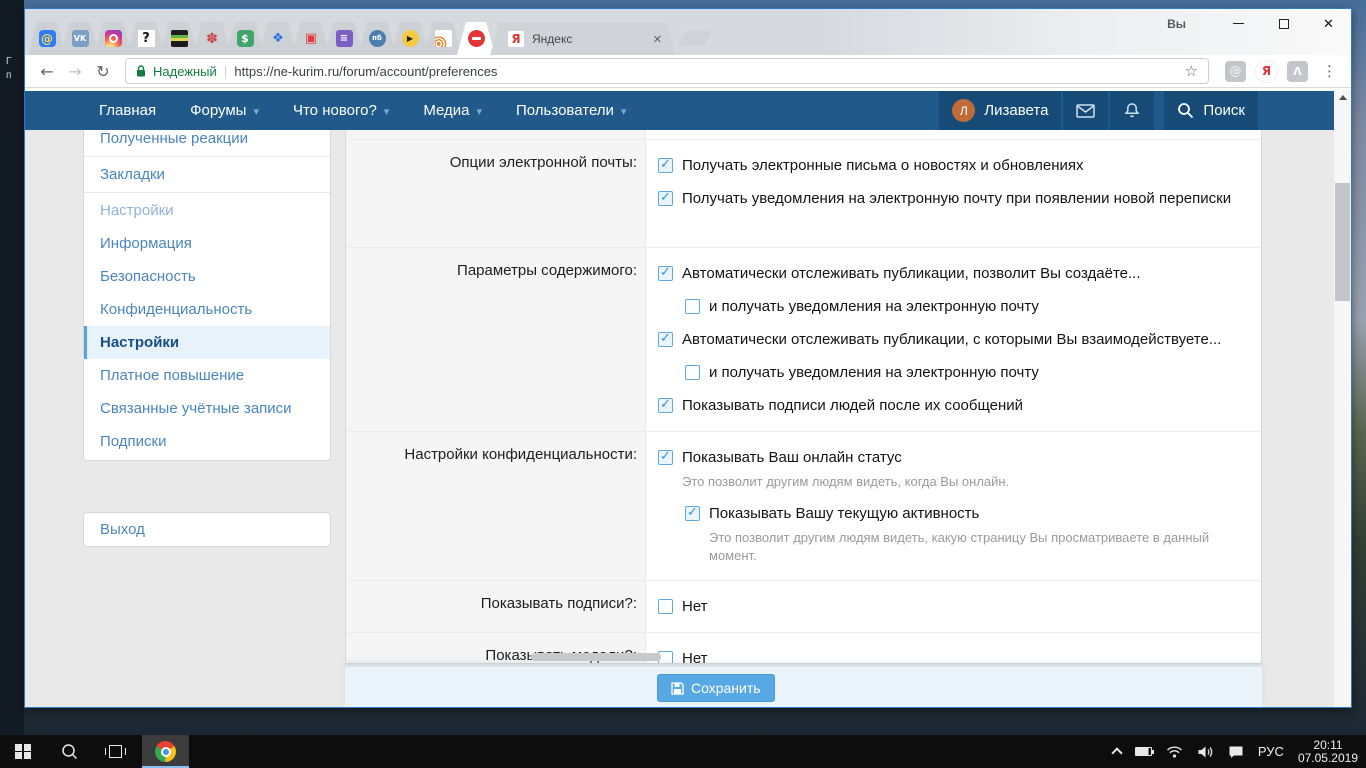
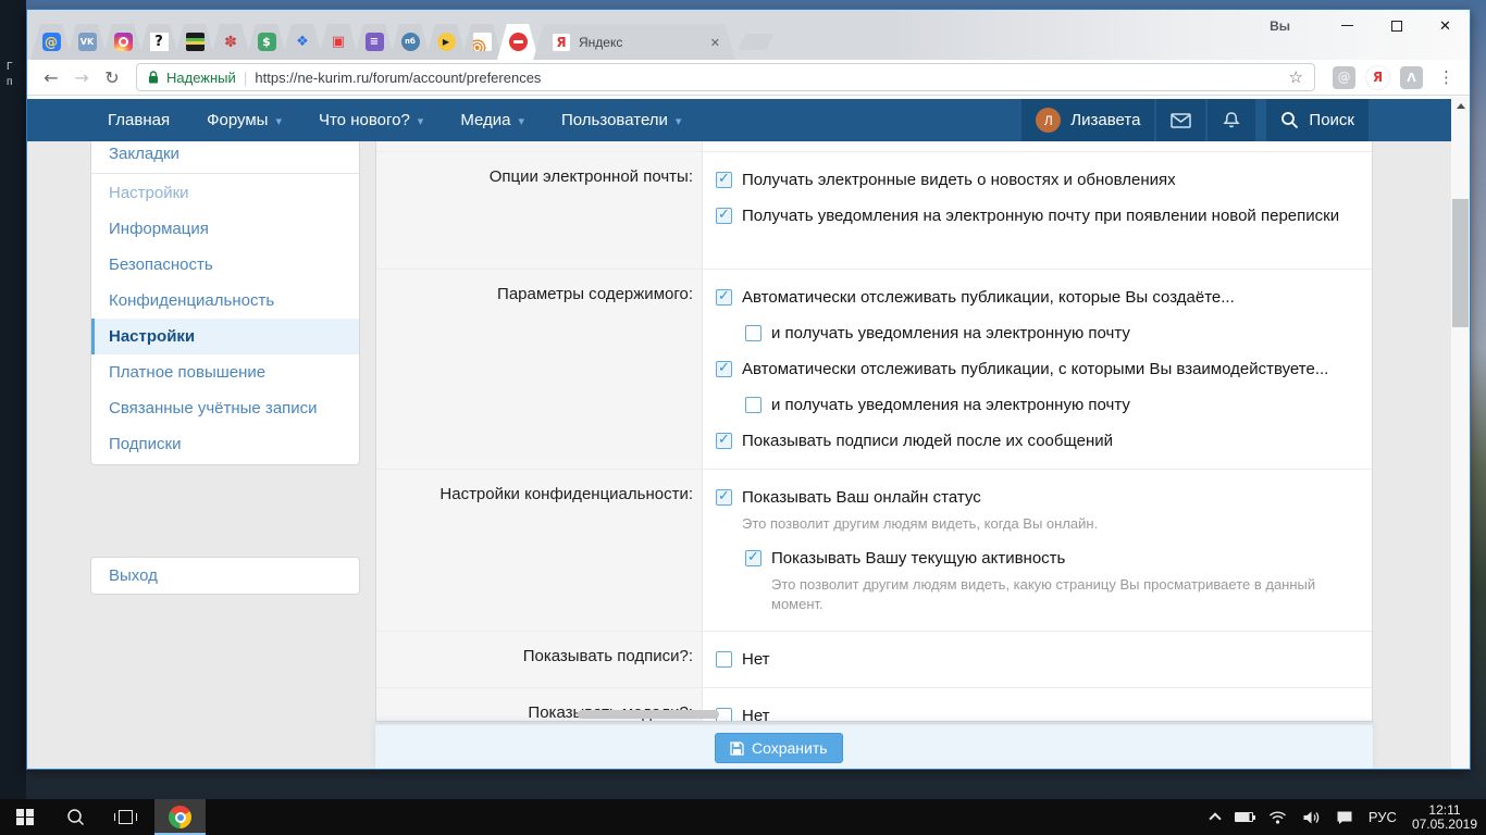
  Г
  п
  @
  VK
  ?
  ✽
  $
  ❖
  ▣
  ≡
  пб
  ▶
  Я
  Яндекс
  Вы
  ←
  →
  ↻
  Надежный
  |
  https://ne-kurim.ru/forum/account/preferences
  @
  Я
  Λ
  Главная
  Форумы
  Что нового?
  Медиа
  Пользователи
  Л
  Лизавета
  Поиск
- Полученные реакции
  Закладки
  Настройки
  Информация
  Безопасность
  Конфиденциальность
  Настройки
  Платное повышение
  Связанные учётные записи
  Подписки
  Выход
  Опции электронной почты:
- Получать электронные письма о новостях и обновлениях
+ Получать электронные видеть о новостях и обновлениях
  Получать уведомления на электронную почту при появлении новой переписки
  Параметры содержимого:
- Автоматически отслеживать публикации, позволит Вы создаёте...
+ Автоматически отслеживать публикации, которые Вы создаёте...
  и получать уведомления на электронную почту
  Автоматически отслеживать публикации, с которыми Вы взаимодействуете...
  и получать уведомления на электронную почту
  Показывать подписи людей после их сообщений
  Настройки конфиденциальности:
  Показывать Ваш онлайн статус
  Это позволит другим людям видеть, когда Вы онлайн.
  Показывать Вашу текущую активность
  Это позволит другим людям видеть, какую страницу Вы просматриваете в данный момент.
  Показывать подписи?:
  Нет
  Нет
  Сохранить
  РУС
- 20:11
+ 12:11
  07.05.2019
